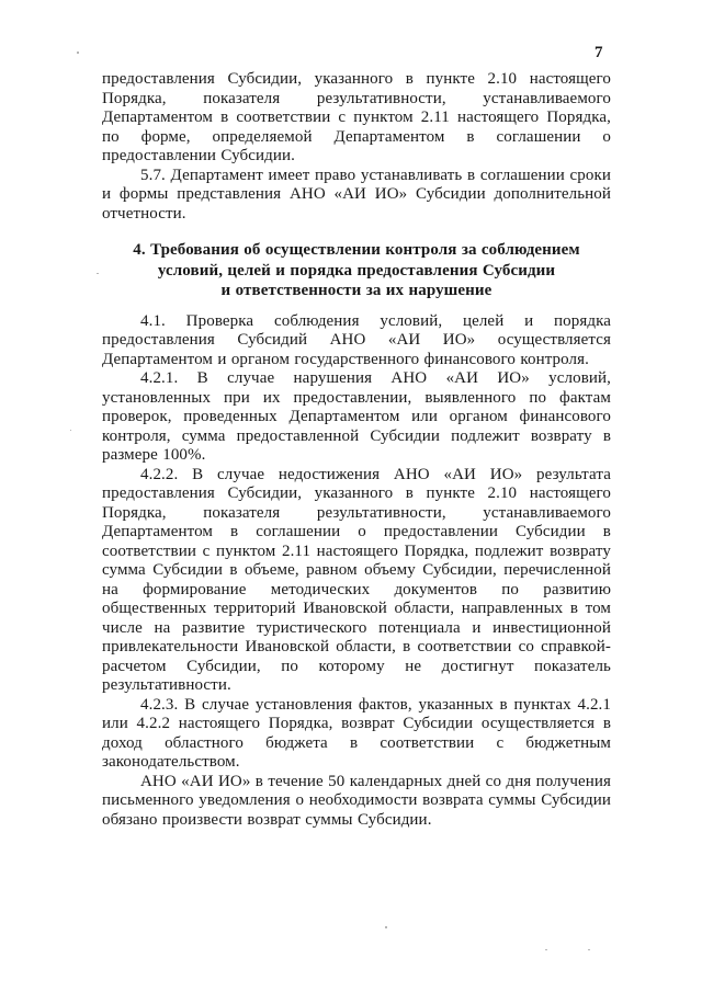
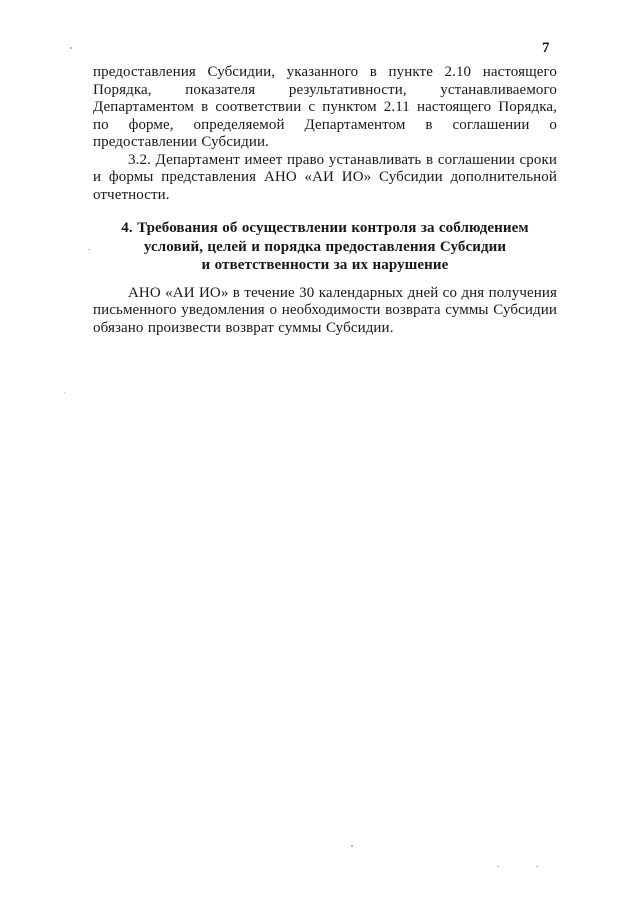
  7
  предоставления Субсидии, указанного в пункте 2.10 настоящего Порядка, показателя результативности, устанавливаемого Департаментом в соответствии с пунктом 2.11 настоящего Порядка, по форме, определяемой Департаментом в соглашении о предоставлении Субсидии.
- 5.7. Департамент имеет право устанавливать в соглашении сроки и формы представления АНО «АИ ИО» Субсидии дополнительной отчетности.
+ 3.2. Департамент имеет право устанавливать в соглашении сроки и формы представления АНО «АИ ИО» Субсидии дополнительной отчетности.
  4. Требования об осуществлении контроля за соблюдением
  условий, целей и порядка предоставления Субсидии
  и ответственности за их нарушение
- 4.1. Проверка соблюдения условий, целей и порядка предоставления Субсидий АНО «АИ ИО» осуществляется Департаментом и органом государственного финансового контроля.
- 4.2.1. В случае нарушения АНО «АИ ИО» условий, установленных при их предоставлении, выявленного по фактам проверок, проведенных Департаментом или органом финансового контроля, сумма предоставленной Субсидии подлежит возврату в размере 100%.
- 4.2.2. В случае недостижения АНО «АИ ИО» результата предоставления Субсидии, указанного в пункте 2.10 настоящего Порядка, показателя результативности, устанавливаемого Департаментом в соглашении о предоставлении Субсидии в соответствии с пунктом 2.11 настоящего Порядка, подлежит возврату сумма Субсидии в объеме, равном объему Субсидии, перечисленной на формирование методических документов по развитию общественных территорий Ивановской области, направленных в том числе на развитие туристического потенциала и инвестиционной привлекательности Ивановской области, в соответствии со справкой-расчетом Субсидии, по которому не достигнут показатель результативности.
- 4.2.3. В случае установления фактов, указанных в пунктах 4.2.1 или 4.2.2 настоящего Порядка, возврат Субсидии осуществляется в доход областного бюджета в соответствии с бюджетным законодательством.
- АНО «АИ ИО» в течение 50 календарных дней со дня получения письменного уведомления о необходимости возврата суммы Субсидии обязано произвести возврат суммы Субсидии.
+ АНО «АИ ИО» в течение 30 календарных дней со дня получения письменного уведомления о необходимости возврата суммы Субсидии обязано произвести возврат суммы Субсидии.
